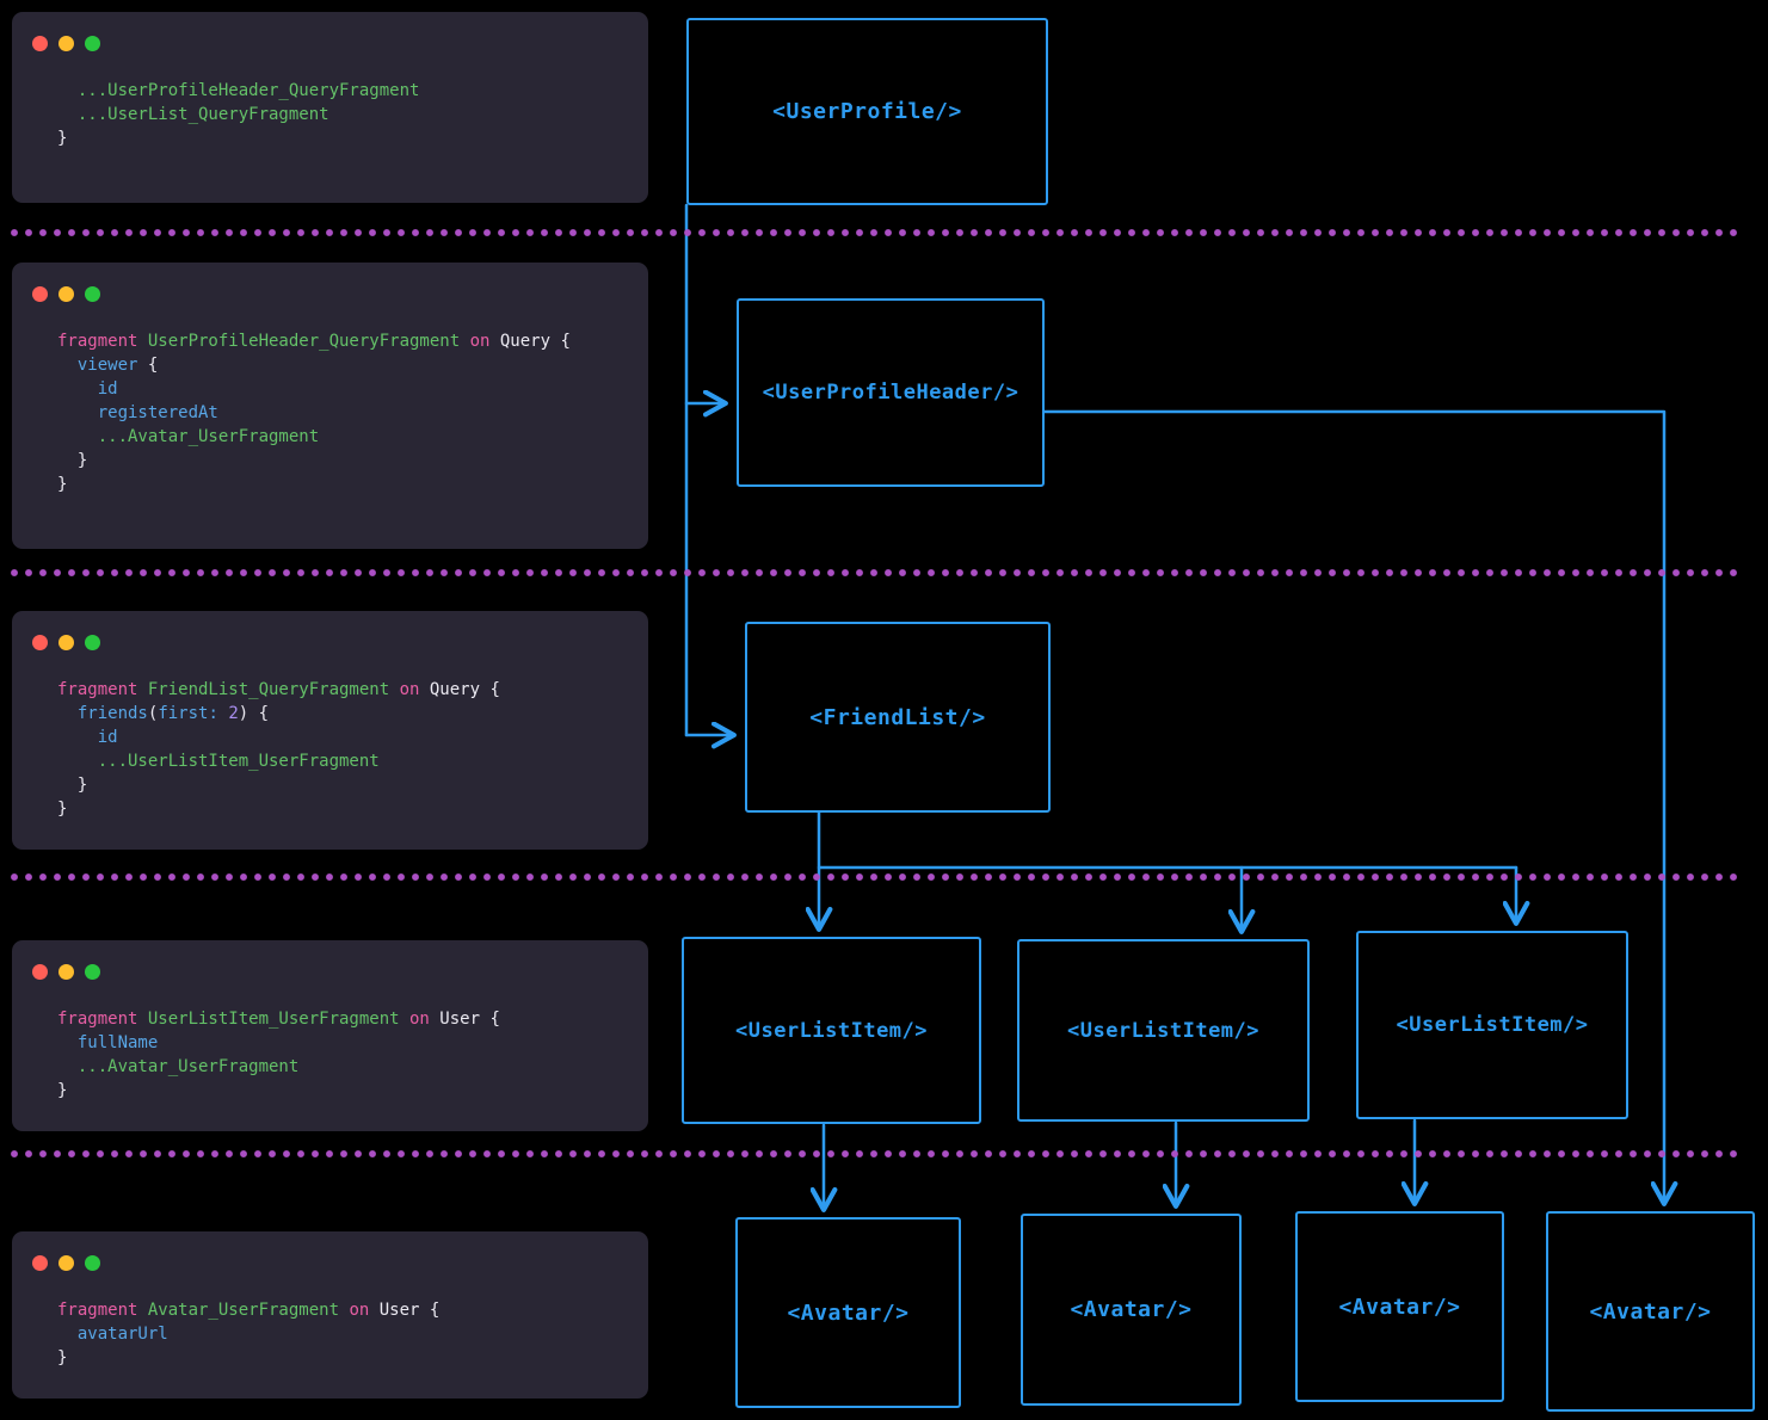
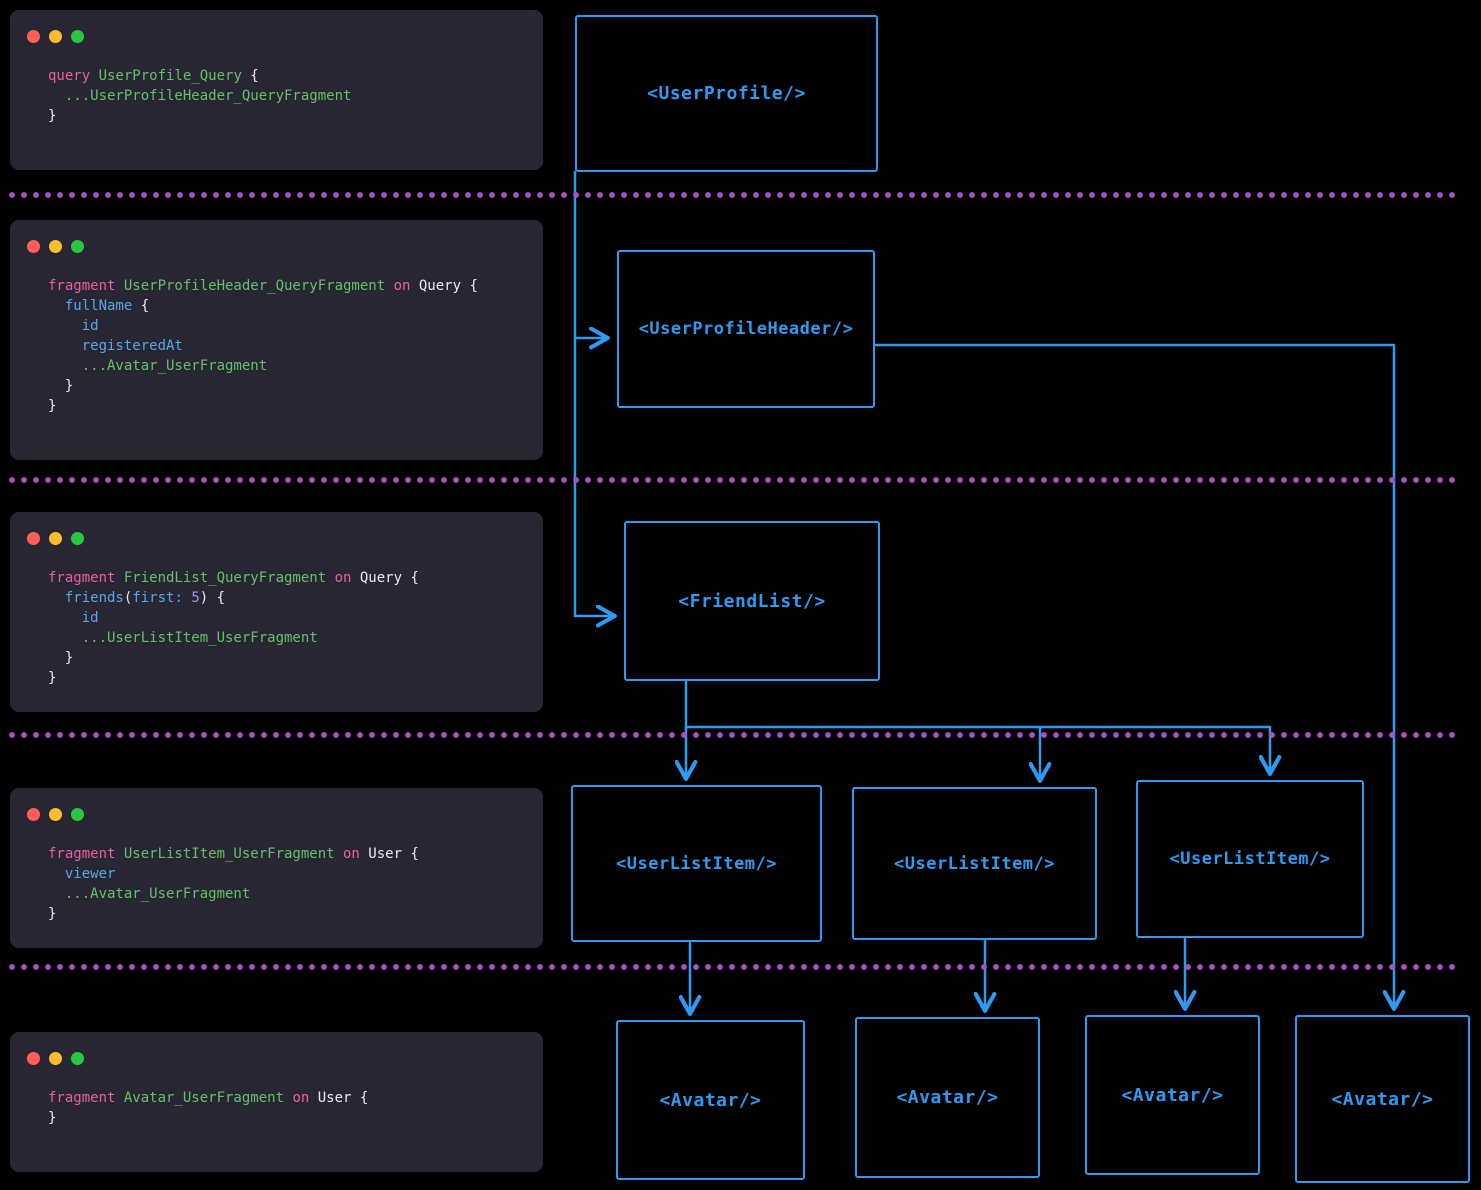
+ query UserProfile_Query {
  ...UserProfileHeader_QueryFragment
- ...UserList_QueryFragment
  }
  fragment UserProfileHeader_QueryFragment on Query {
- viewer {
+ fullName {
  id
  registeredAt
  ...Avatar_UserFragment
  }
  }
  fragment FriendList_QueryFragment on Query {
- friends(first: 2) {
+ friends(first: 5) {
  id
  ...UserListItem_UserFragment
  }
  }
  fragment UserListItem_UserFragment on User {
- fullName
+ viewer
  ...Avatar_UserFragment
  }
  fragment Avatar_UserFragment on User {
- avatarUrl
  }
  <UserProfile/>
  <UserProfileHeader/>
  <FriendList/>
  <UserListItem/>
  <UserListItem/>
  <UserListItem/>
  <Avatar/>
  <Avatar/>
  <Avatar/>
  <Avatar/>
